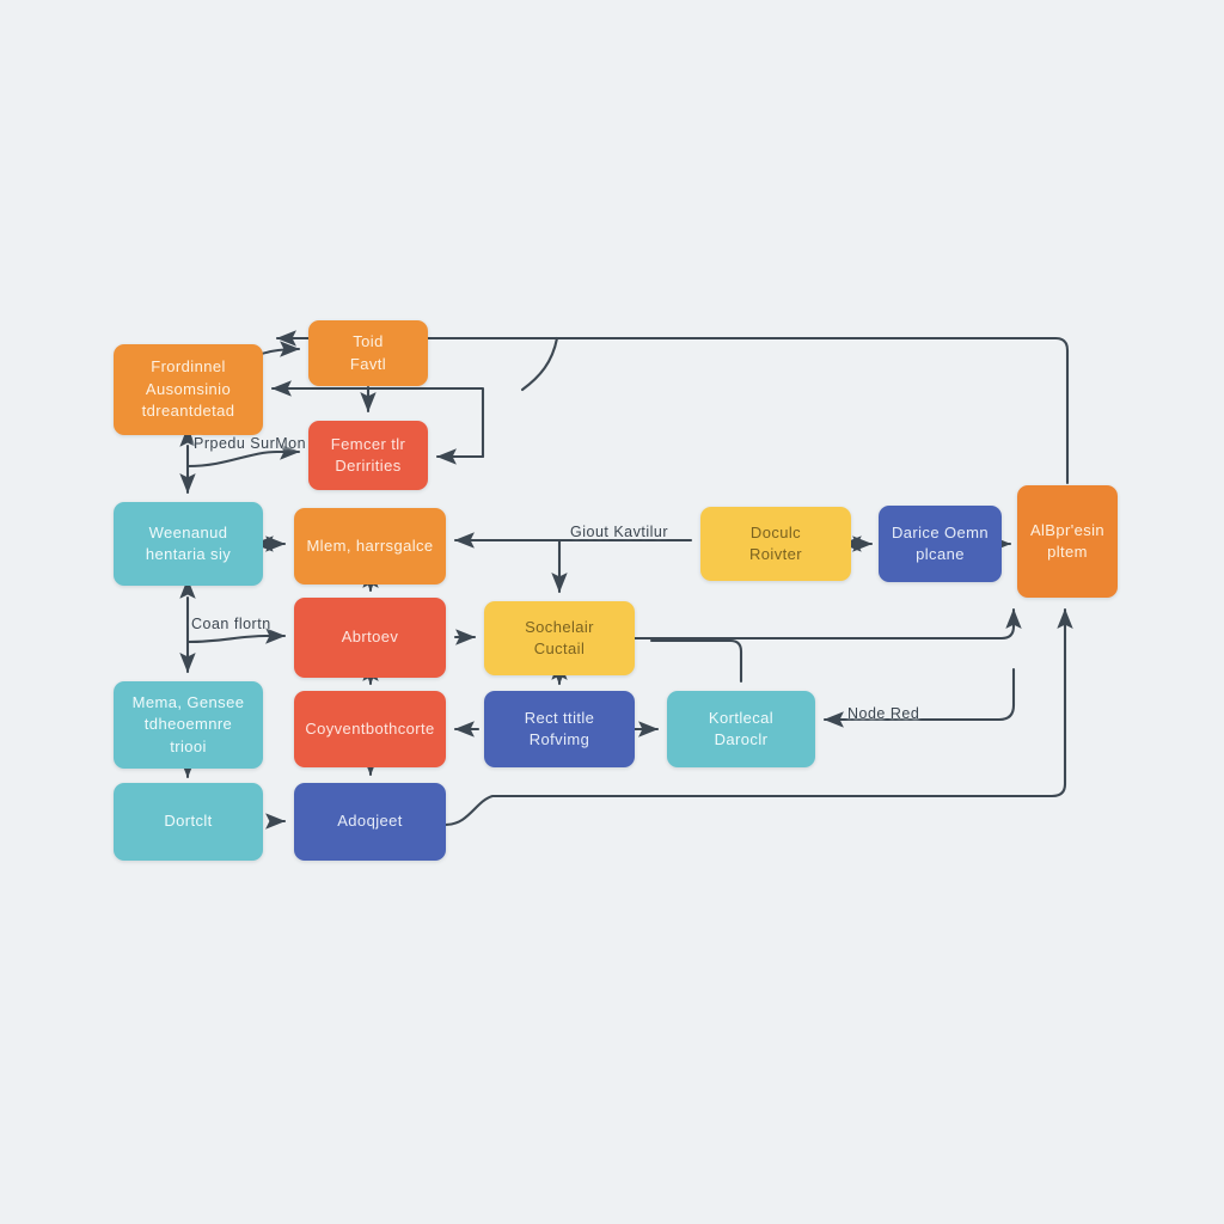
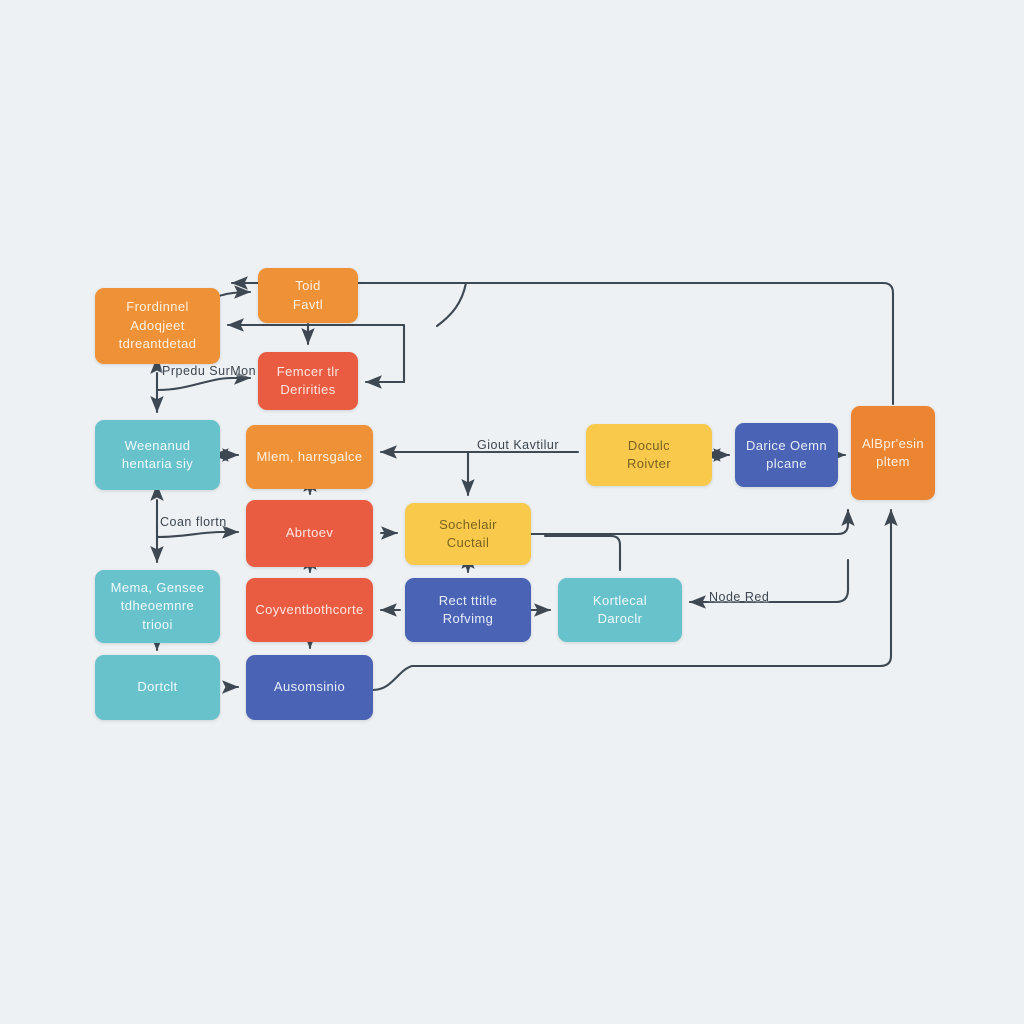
  Frordinnel
- Ausomsinio
+ Adoqjeet
  tdreantdetad
  Toid
  Favtl
  Femcer tlr
  Deririties
  Weenanud
  hentaria siy
  Mlem, harrsgalce
  Abrtoev
  Sochelair
  Cuctail
  Doculc
  Roivter
  Darice Oemn
  plcane
  AlBpr'esin
  pltem
  Mema, Gensee
  tdheoemnre
  triooi
  Coyventbothcorte
  Rect ttitle
  Rofvimg
  Kortlecal
  Daroclr
  Dortclt
- Adoqjeet
+ Ausomsinio
  Prpedu SurMon
  Coan flortn
  Giout Kavtilur
  Node Red
